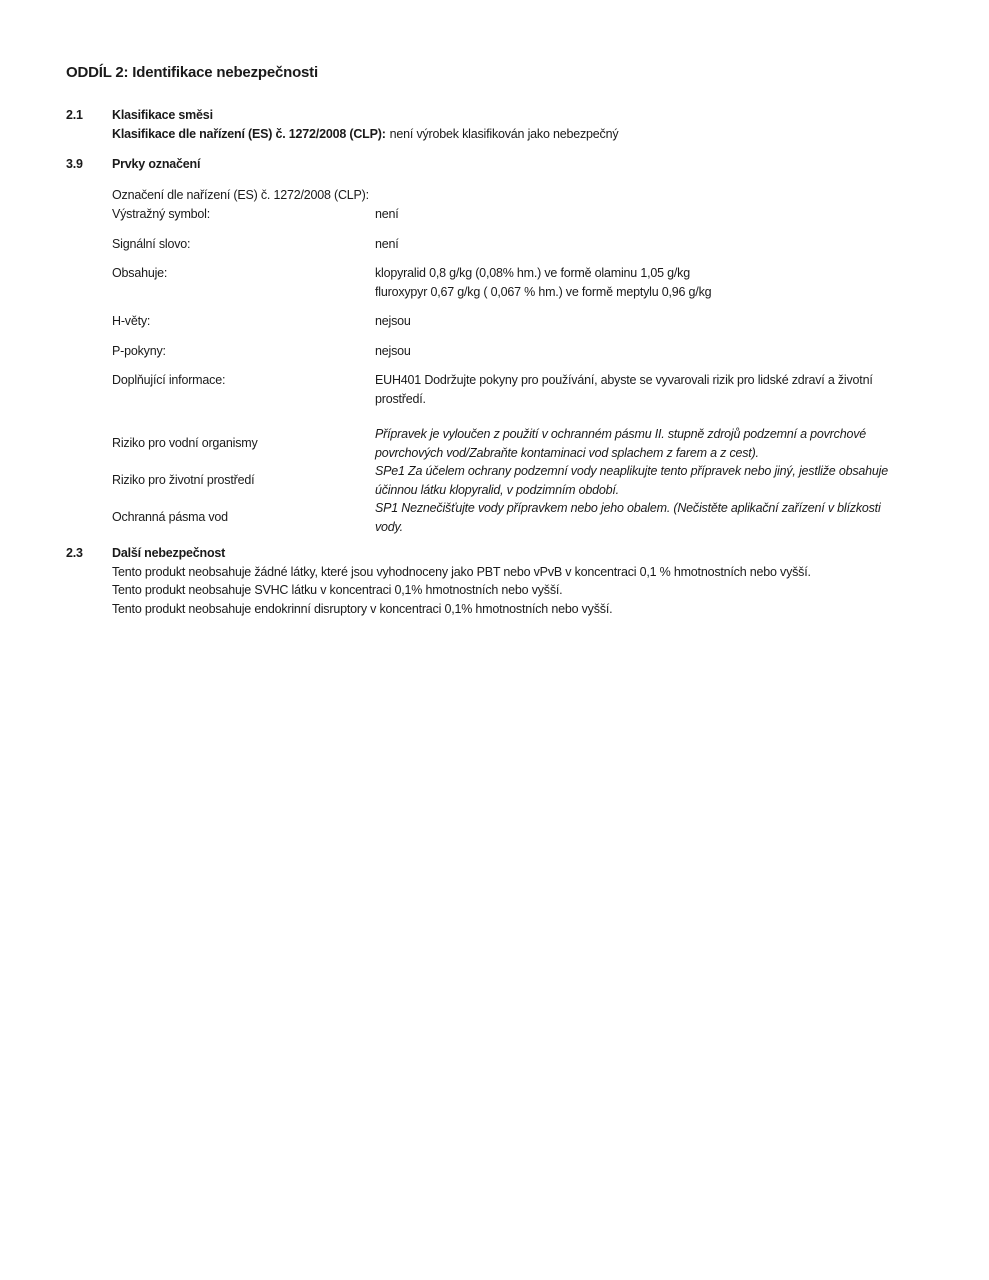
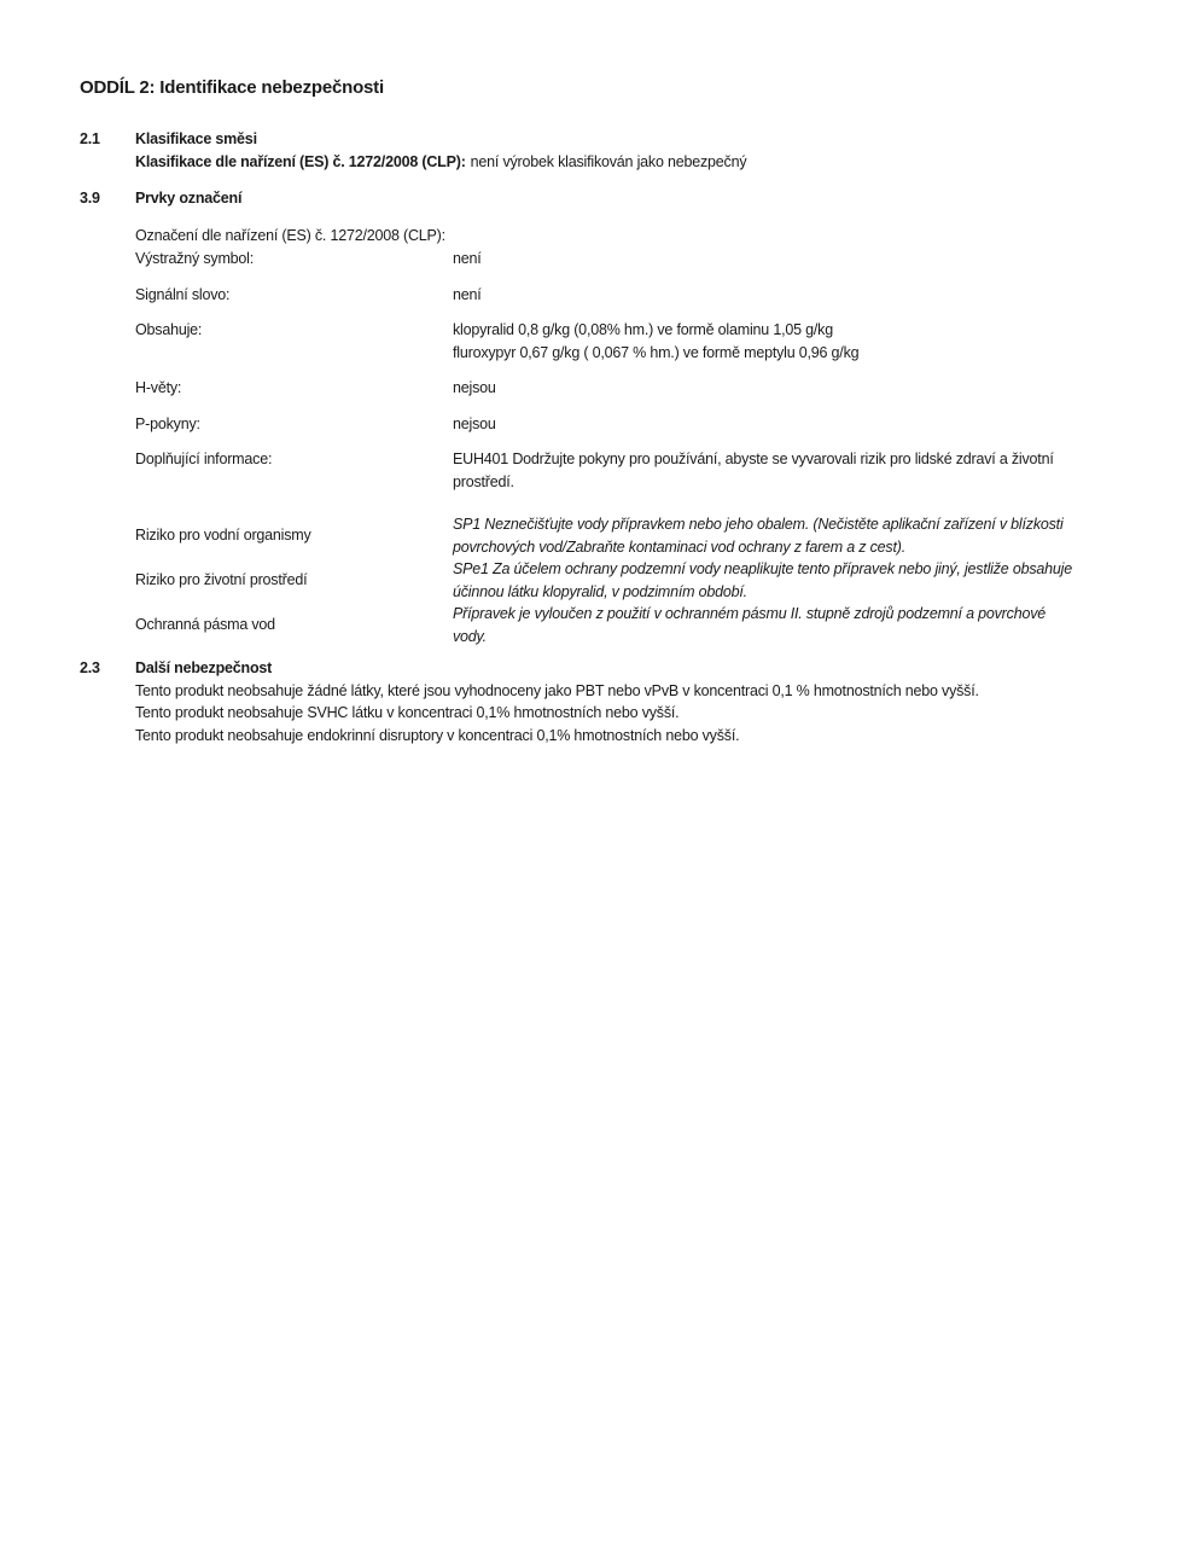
  ODDÍL 2: Identifikace nebezpečnosti
  2.1
  Klasifikace směsi
  Klasifikace dle nařízení (ES) č. 1272/2008 (CLP): není výrobek klasifikován jako nebezpečný
  3.9
  Prvky označení
  Označení dle nařízení (ES) č. 1272/2008 (CLP):
  Výstražný symbol:
  není
  Signální slovo:
  není
  Obsahuje:
  klopyralid 0,8 g/kg (0,08% hm.) ve formě olaminu 1,05 g/kg
  fluroxypyr 0,67 g/kg ( 0,067 % hm.) ve formě meptylu 0,96 g/kg
  H-věty:
  nejsou
  P-pokyny:
  nejsou
  Doplňující informace:
  EUH401 Dodržujte pokyny pro používání, abyste se vyvarovali rizik pro lidské zdraví a životní
  prostředí.
  Riziko pro vodní organismy
- Přípravek je vyloučen z použití v ochranném pásmu II. stupně zdrojů podzemní a povrchové
+ SP1 Neznečišťujte vody přípravkem nebo jeho obalem. (Nečistěte aplikační zařízení v blízkosti
- povrchových vod/Zabraňte kontaminaci vod splachem z farem a z cest).
+ povrchových vod/Zabraňte kontaminaci vod ochrany z farem a z cest).
  Riziko pro životní prostředí
  SPe1 Za účelem ochrany podzemní vody neaplikujte tento přípravek nebo jiný, jestliže obsahuje
  účinnou látku klopyralid, v podzimním období.
  Ochranná pásma vod
- SP1 Neznečišťujte vody přípravkem nebo jeho obalem. (Nečistěte aplikační zařízení v blízkosti
+ Přípravek je vyloučen z použití v ochranném pásmu II. stupně zdrojů podzemní a povrchové
  vody.
  2.3
  Další nebezpečnost
  Tento produkt neobsahuje žádné látky, které jsou vyhodnoceny jako PBT nebo vPvB v koncentraci 0,1 % hmotnostních nebo vyšší.
  Tento produkt neobsahuje SVHC látku v koncentraci 0,1% hmotnostních nebo vyšší.
  Tento produkt neobsahuje endokrinní disruptory v koncentraci 0,1% hmotnostních nebo vyšší.
